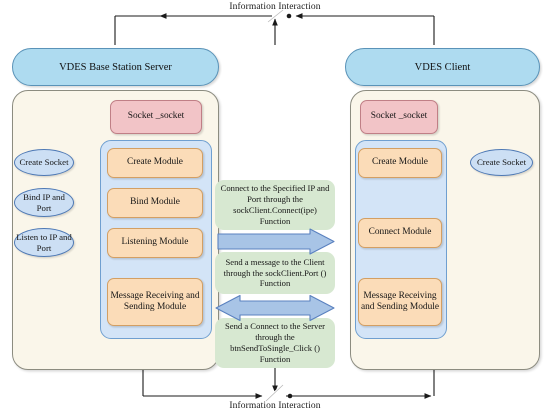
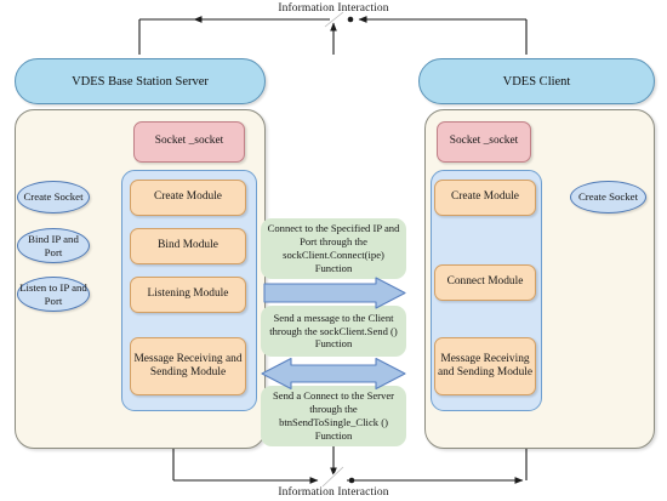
  Information Interaction
  Information Interaction
  VDES Base Station Server
  Socket _socket
  Create Module
  Bind Module
  Listening Module
  Message Receiving and Sending Module
  Create Socket
  Bind IP and Port
  Listen to IP and Port
  VDES Client
  Socket _socket
  Create Module
  Connect Module
  Message Receiving and Sending Module
  Create Socket
  Connect to the Specified IP and Port through the sockClient.Connect(ipe) Function
- Send a message to the Client through the sockClient.Port () Function
+ Send a message to the Client through the sockClient.Send () Function
  Send a Connect to the Server through the btnSendToSingle_Click () Function
